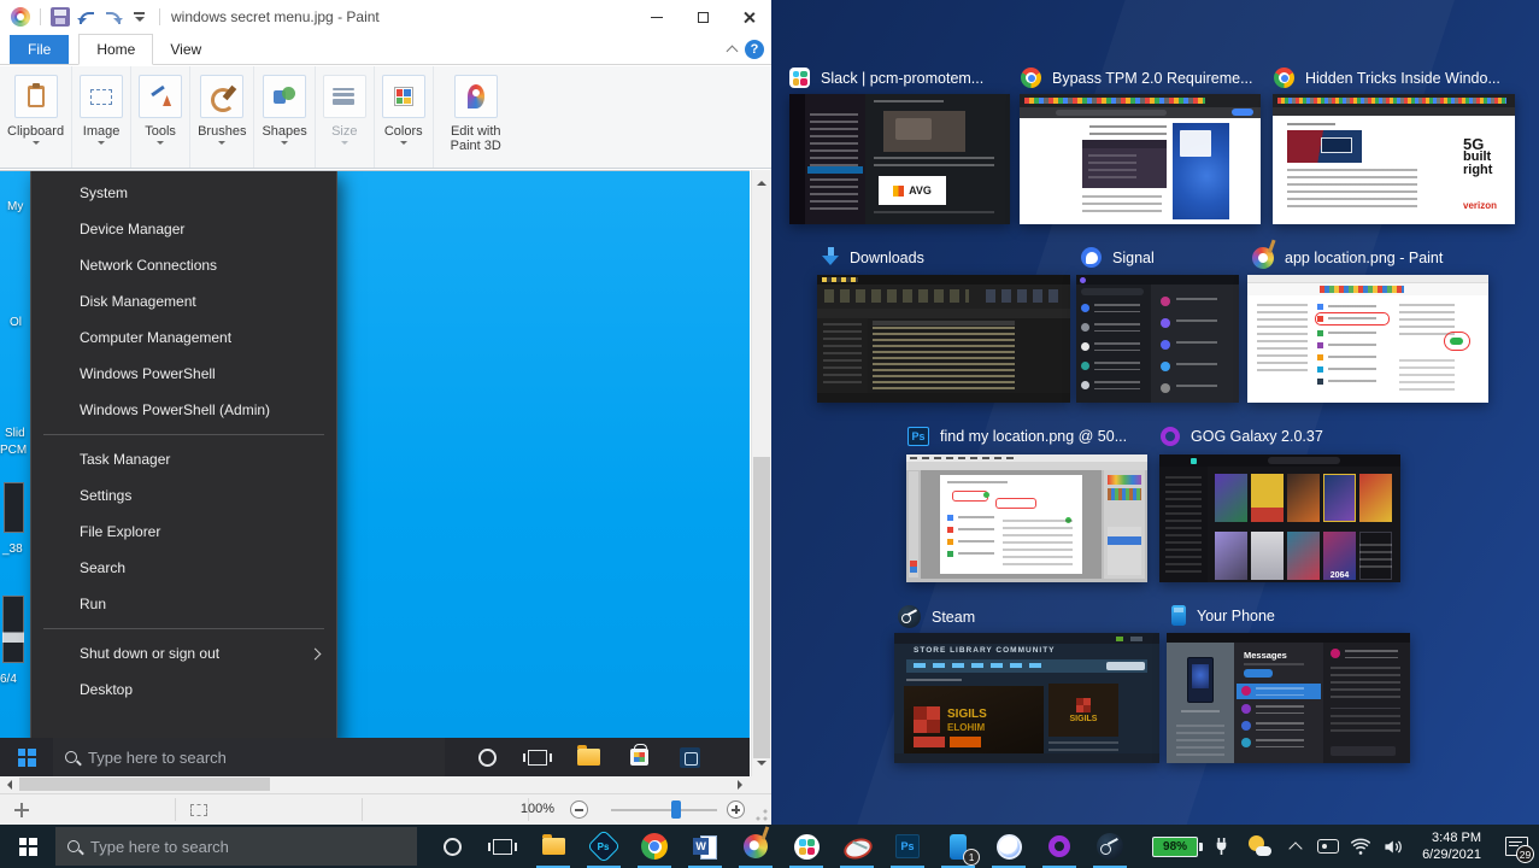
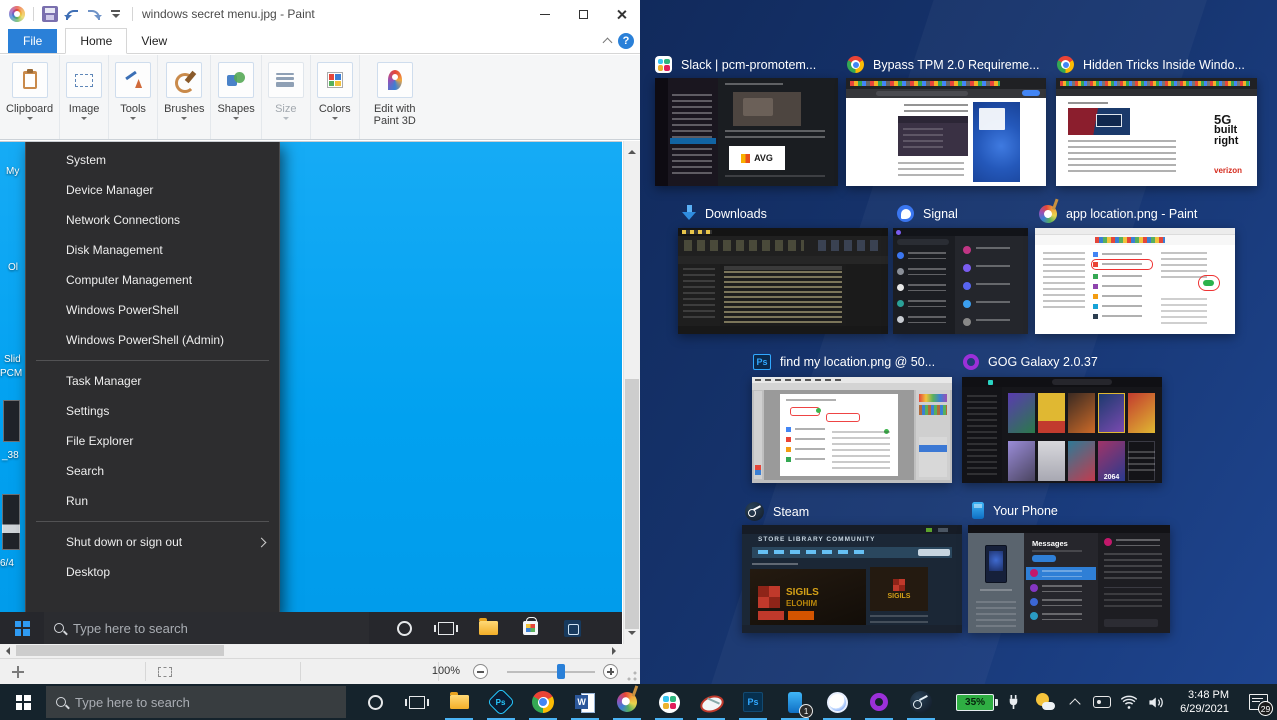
  windows secret menu.jpg - Paint
  File
  Home
  View
  ?
  Clipboard
  Image
  Tools
  Brushes
  Shapes
  Size
  Colors
  Edit with Paint 3D
  My
  Ol
  Slid
  PCM
  _38
  6/4
  System
  Device Manager
  Network Connections
  Disk Management
  Computer Management
  Windows PowerShell
  Windows PowerShell (Admin)
  Task Manager
  Settings
  File Explorer
  Search
  Run
  Shut down or sign out
  Desktop
  Type here to search
  100%
  Slack | pcm-promotem...
  Bypass TPM 2.0 Requireme...
  Hidden Tricks Inside Windo...
  AVG
  5G
  built
  right
  verizon
  Downloads
  Signal
  app location.png - Paint
  Ps
  find my location.png @ 50...
  GOG Galaxy 2.0.37
  Steam
  Your Phone
  SIGILS
  ELOHIM
  Messages
  Type here to search
  W
  Ps
  1
- 98%
+ 35%
  3:48 PM
  6/29/2021
  29
